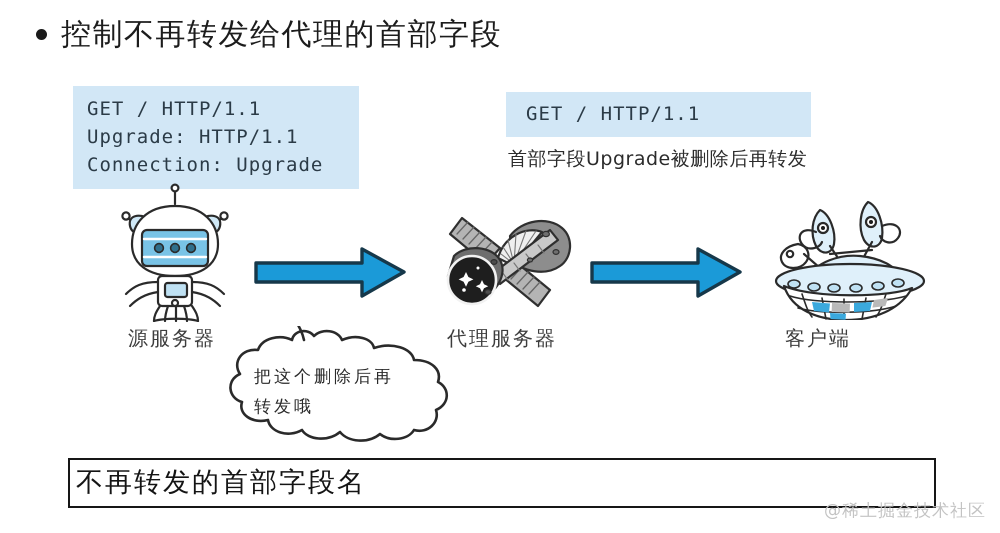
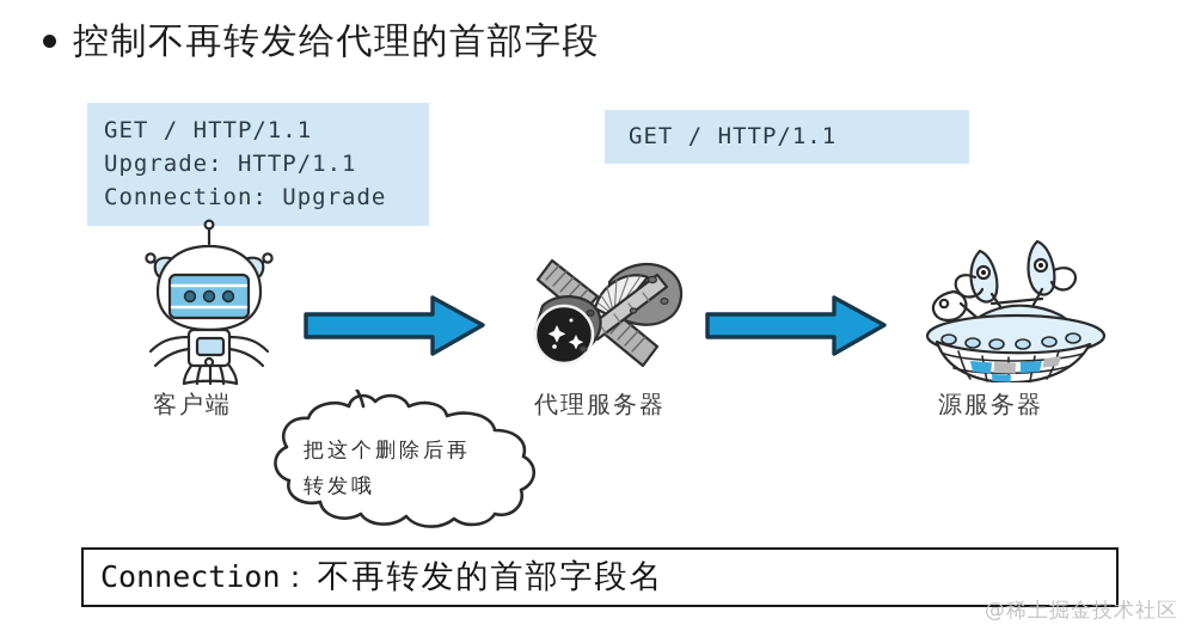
  控制不再转发给代理的首部字段
  GET / HTTP/1.1
  Upgrade: HTTP/1.1
  Connection: Upgrade
  GET / HTTP/1.1
- 首部字段Upgrade被删除后再转发
- 源服务器
+ 客户端
  代理服务器
- 客户端
+ 源服务器
  把这个删除后再
  转发哦
+ Connection：
  不再转发的首部字段名
  @稀土掘金技术社区
